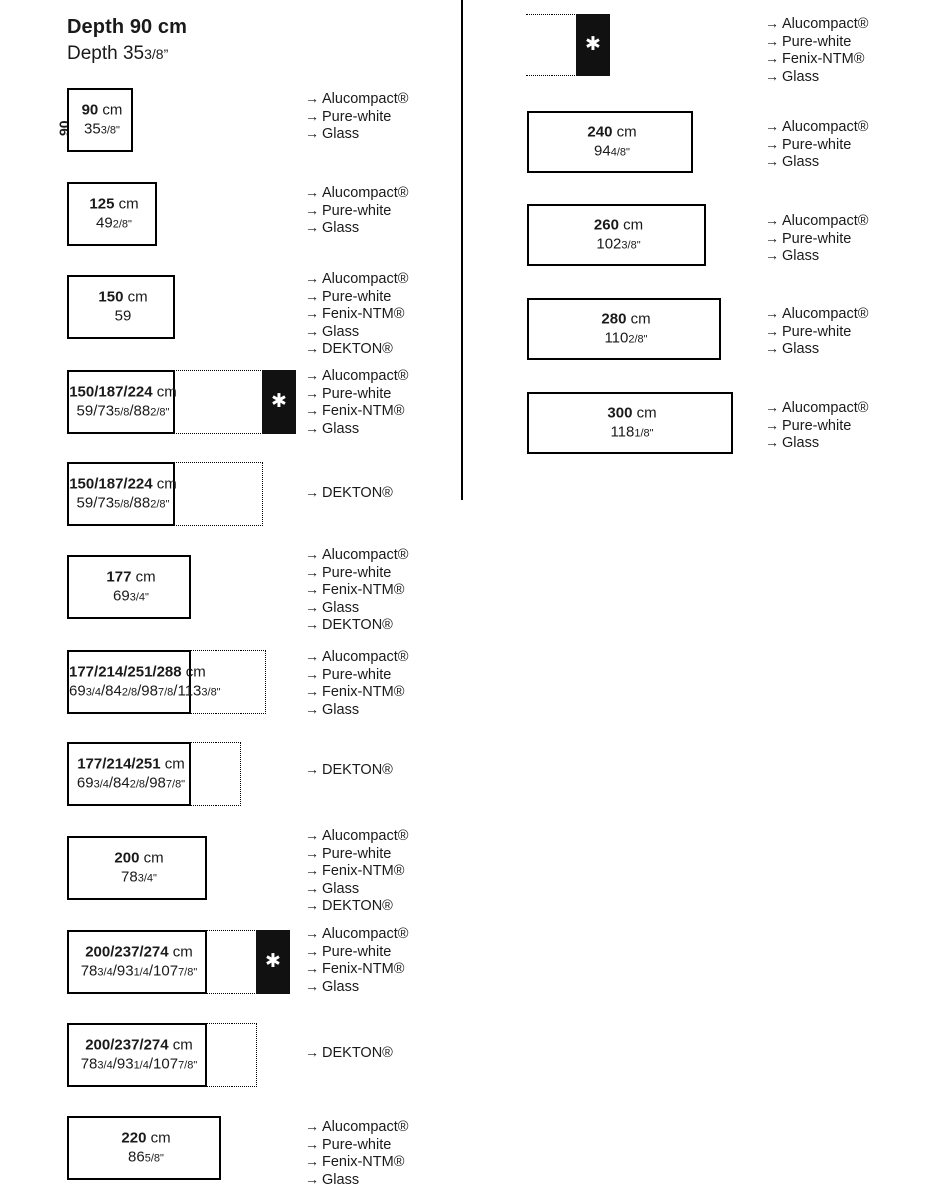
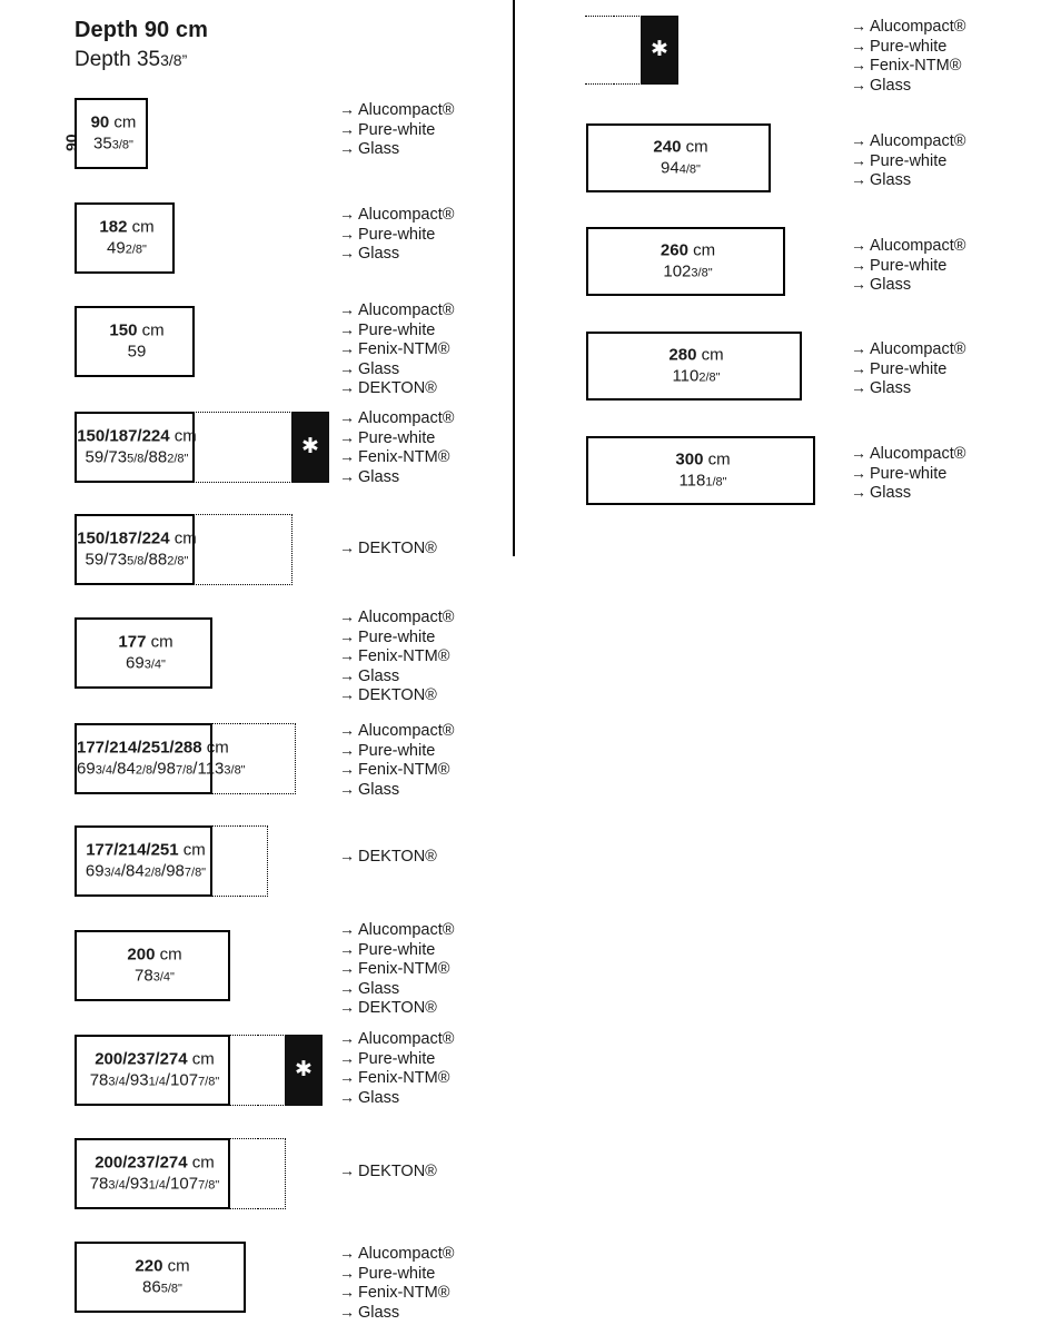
  Depth 90 cm
  Depth 353/8”
  90 cm
  353/8"
  → Alucompact®
  → Pure-white
  → Glass
- 125 cm
+ 182 cm
  492/8"
  → Alucompact®
  → Pure-white
  → Glass
  150 cm
  59
  → Alucompact®
  → Pure-white
  → Fenix-NTM®
  → Glass
  → DEKTON®
  150/187/224 cm
  59/735/8/882/8"
  ✱
  → Alucompact®
  → Pure-white
  → Fenix-NTM®
  → Glass
  150/187/224 cm
  59/735/8/882/8"
  → DEKTON®
  177 cm
  693/4"
  → Alucompact®
  → Pure-white
  → Fenix-NTM®
  → Glass
  → DEKTON®
  177/214/251/288 cm
  693/4/842/8/987/8/1133/8"
  → Alucompact®
  → Pure-white
  → Fenix-NTM®
  → Glass
  177/214/251 cm
  693/4/842/8/987/8"
  → DEKTON®
  200 cm
  783/4"
  → Alucompact®
  → Pure-white
  → Fenix-NTM®
  → Glass
  → DEKTON®
  200/237/274 cm
  783/4/931/4/1077/8"
  ✱
  → Alucompact®
  → Pure-white
  → Fenix-NTM®
  → Glass
  200/237/274 cm
  783/4/931/4/1077/8"
  → DEKTON®
  220 cm
  865/8"
  → Alucompact®
  → Pure-white
  → Fenix-NTM®
  → Glass
  ✱
  → Alucompact®
  → Pure-white
  → Fenix-NTM®
  → Glass
  240 cm
  944/8"
  → Alucompact®
  → Pure-white
  → Glass
  260 cm
  1023/8"
  → Alucompact®
  → Pure-white
  → Glass
  280 cm
  1102/8"
  → Alucompact®
  → Pure-white
  → Glass
  300 cm
  1181/8"
  → Alucompact®
  → Pure-white
  → Glass
